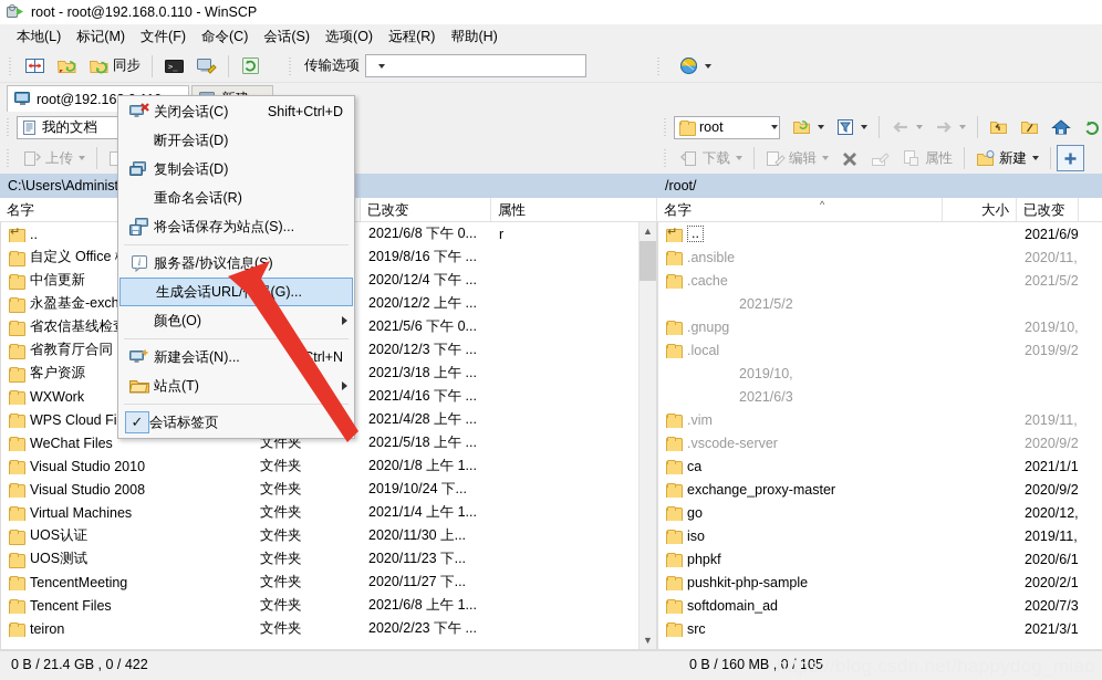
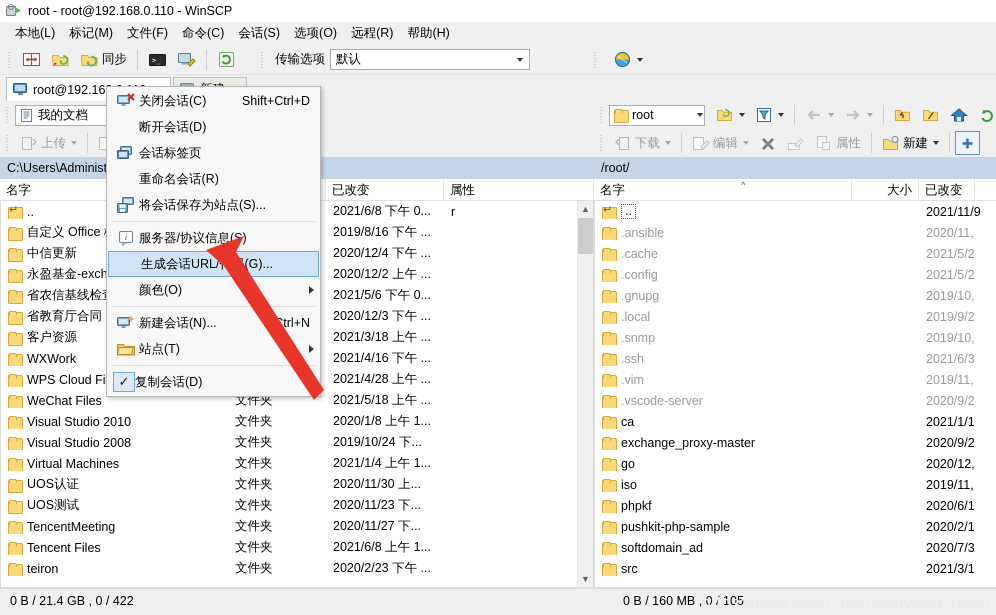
  root - root@192.168.0.110 - WinSCP
  本地(L)
  标记(M)
  文件(F)
  命令(C)
  会话(S)
  选项(O)
  远程(R)
  帮助(H)
  同步
  >_
  传输选项
+ 默认
  我的文档
  上传
  C:\Users\Adminis
  名字
  已改变
  属性
  ..
  2021/6/8 下午 0...
  r
  自定义 Office
  2019/8/16 下午 ...
  中信更新
  2020/12/4 下午 ...
  2020/12/2 上午 ...
  省农信基线检
  2021/5/6 下午 0...
  省教育厅合同
  2020/12/3 下午 ...
  客户资源
  2021/3/18 上午 ...
  WXWork
  2021/4/16 下午 ...
  WPS Cloud Fi
  2021/4/28 上午 ...
  WeChat Files
  2021/5/18 上午 ...
  文件夹
  Visual Studio 2010
  2020/1/8 上午 1...
  文件夹
  Visual Studio 2008
  2019/10/24 下...
  文件夹
  Virtual Machines
  2021/1/4 上午 1...
  文件夹
  UOS认证
  2020/11/30 上...
  文件夹
  UOS测试
  2020/11/23 下...
  文件夹
  TencentMeeting
  2020/11/27 下...
  文件夹
  Tencent Files
  2021/6/8 上午 1...
  文件夹
  teiron
  2020/2/23 下午 ...
  文件夹
  ▲
  ▼
  root
  下载
  编辑
  属性
  新建
  /root/
  名字
  大小
  已改变
  ^
  ..
- 2021/6/9
+ 2021/11/9
  .ansible
  2020/11,
  .cache
  2021/5/2
+ .config
  2021/5/2
  .gnupg
  2019/10,
  .local
  2019/9/2
+ .snmp
  2019/10,
+ .ssh
  2021/6/3
  .vim
  2019/11,
  .vscode-server
  2020/9/2
  ca
  2021/1/1
  exchange_proxy-master
  2020/9/2
  go
  2020/12,
  iso
  2019/11,
  phpkf
  2020/6/1
  pushkit-php-sample
  2020/2/1
  softdomain_ad
  2020/7/3
  src
  2021/3/1
  0 B / 21.4 GB , 0 / 422
  0 B / 160 MB , 0 / 105
  https://blog.csdn.net/happydog_miao
  关闭会话(C)
  Shift+Ctrl+D
  断开会话(D)
- 复制会话(D)
+ 会话标签页
  重命名会话(R)
  将会话保存为站点(S)...
  i
  服务器/协议信息(S)
  生成会话URL/(G)...
  颜色(O)
  新建会话(N)...
  trl+N
  站点(T)
  ✓
- 会话标签页
+ 复制会话(D)
